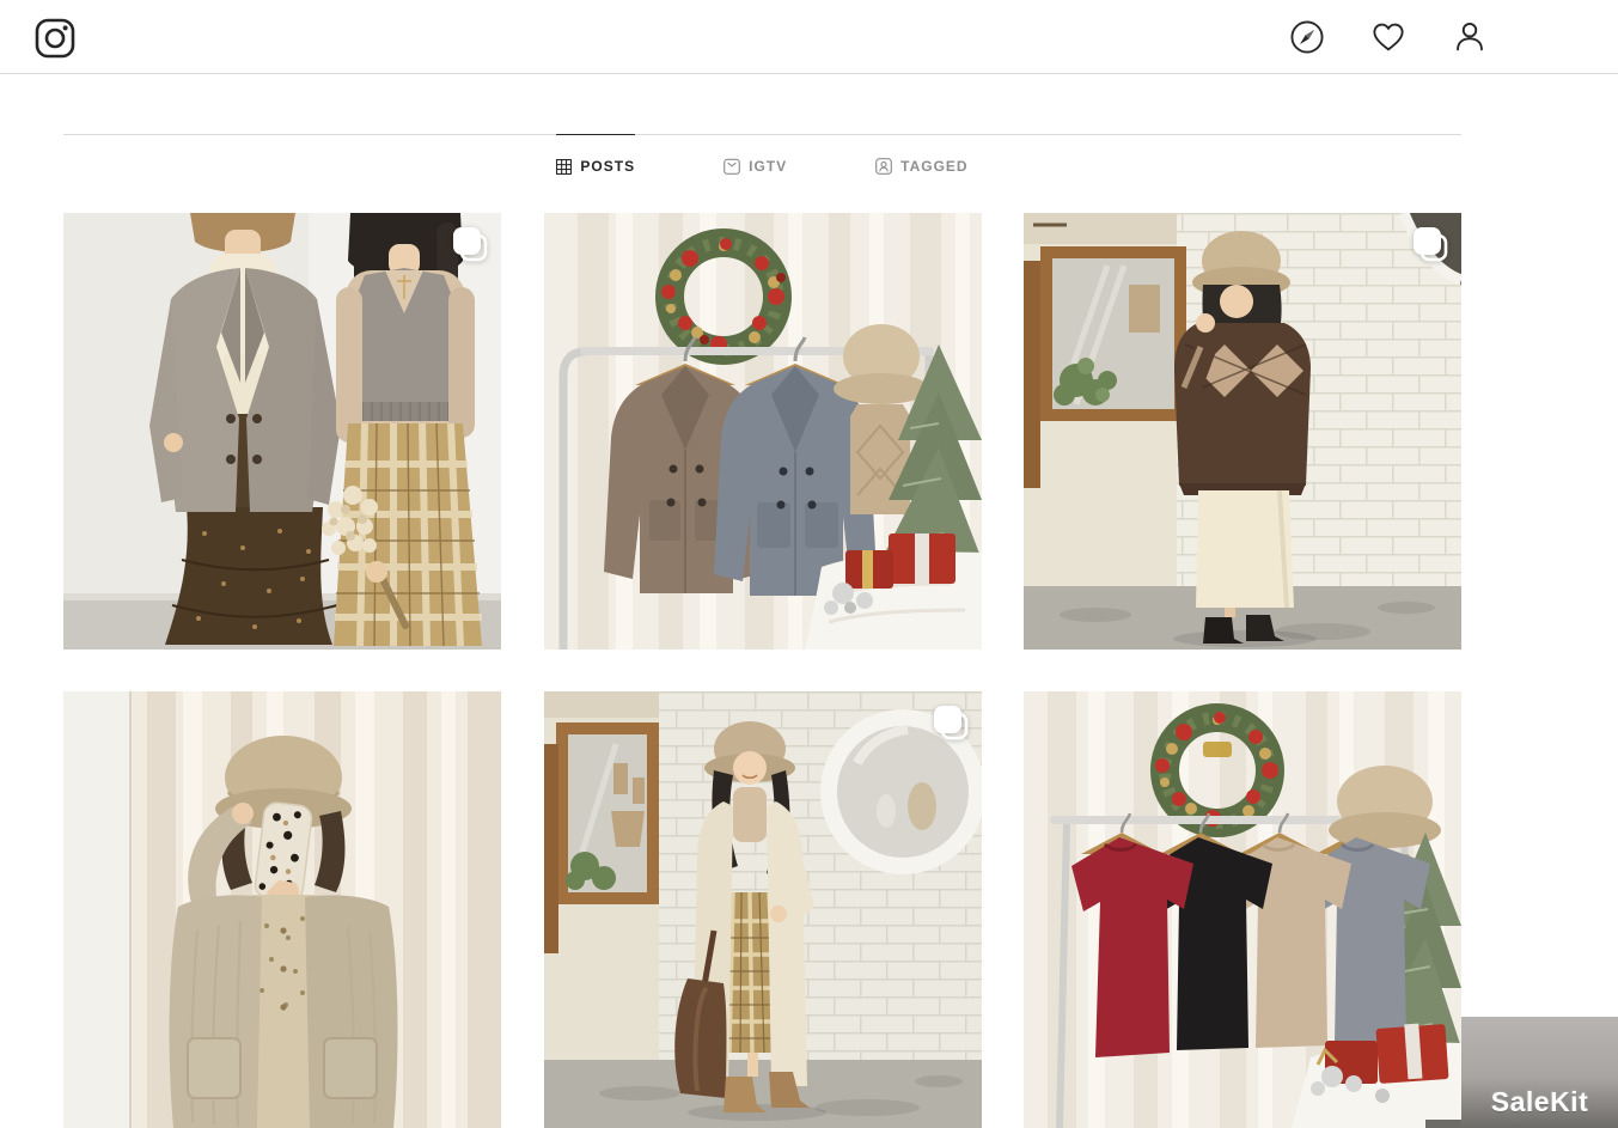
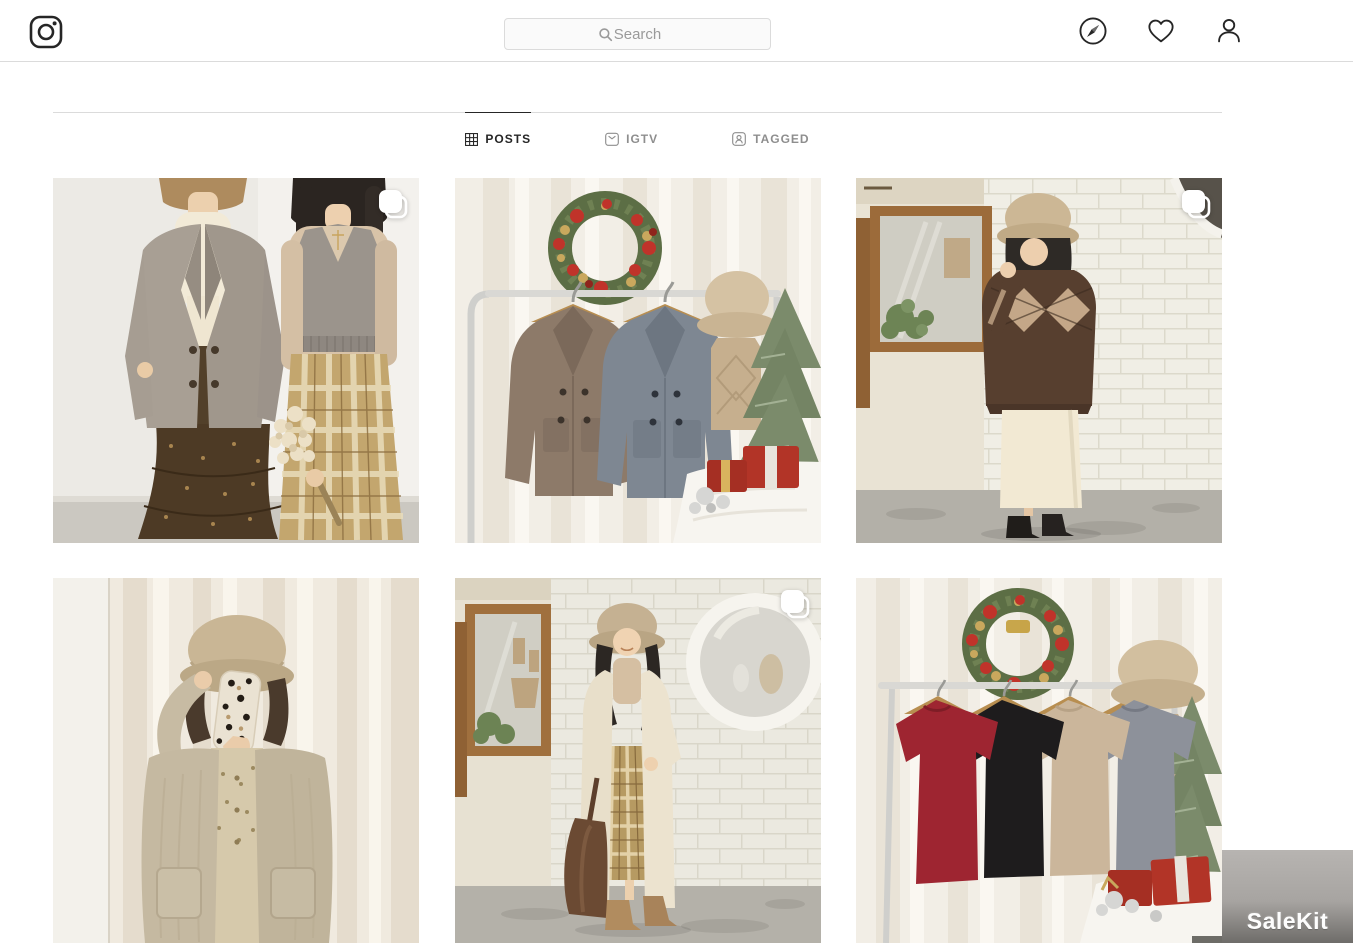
+ Search
  POSTS
  IGTV
  TAGGED
  SaleKit
